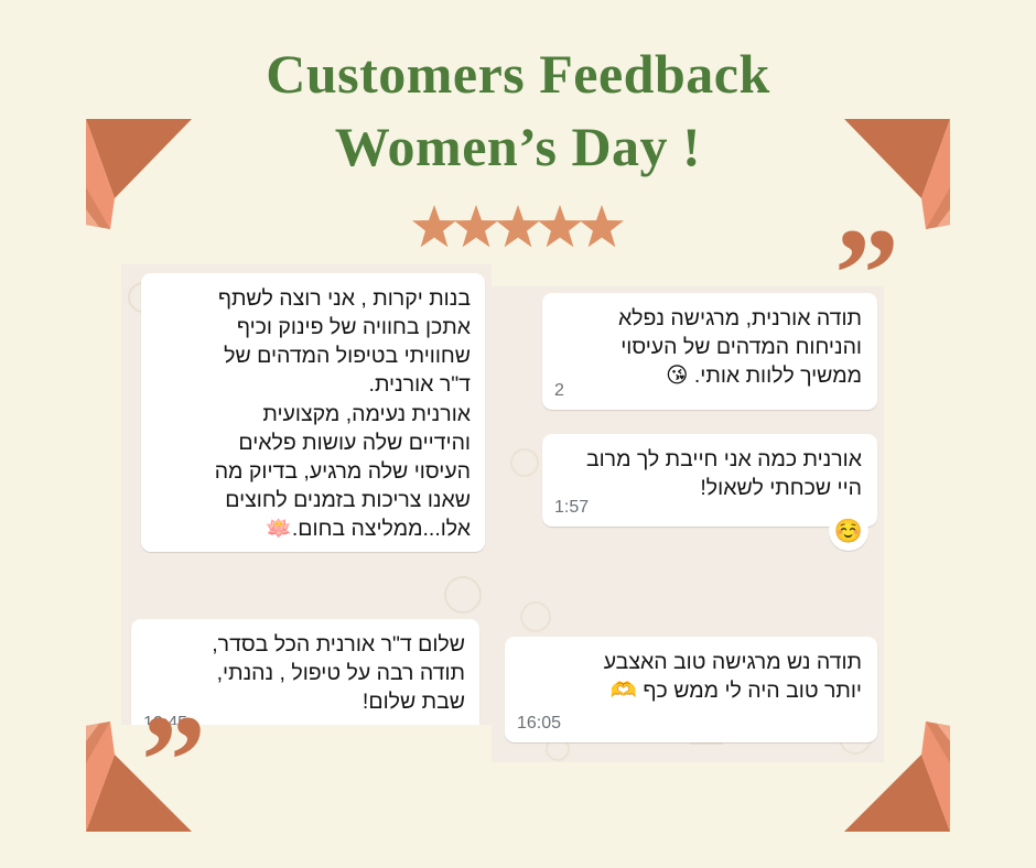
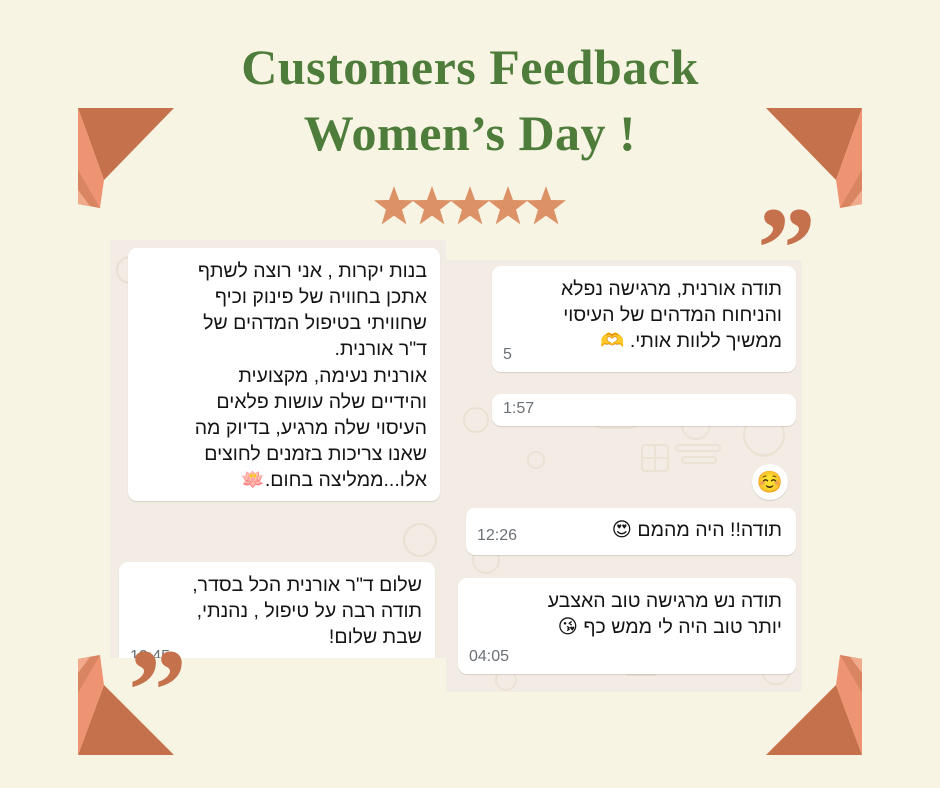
  Customers Feedback
  Women’s Day !
  ”
  ”
  בנות יקרות , אני רוצה לשתף
  אתכן בחוויה של פינוק וכיף
  שחוויתי בטיפול המדהים של
  ד"ר אורנית.
  אורנית נעימה, מקצועית
  והידיים שלה עושות פלאים
  העיסוי שלה מרגיע, בדיוק מה
  שאנו צריכות בזמנים לחוצים
  אלו...ממליצה בחום.🪷
  שלום ד"ר אורנית הכל בסדר,
  תודה רבה על טיפול , נהנתי,
  שבת שלום!
  12:45
  תודה אורנית, מרגישה נפלא
  והניחוח המדהים של העיסוי
- ממשיך ללוות אותי. 😘
+ ממשיך ללוות אותי. 🫶
- 2
+ 5
- אורנית כמה אני חייבת לך מרוב
- היי שכחתי לשאול!
  1:57
  ☺️
+ תודה!! היה מהמם 😍
+ 12:26
  תודה נש מרגישה טוב האצבע
- יותר טוב היה לי ממש כף 🫶
+ יותר טוב היה לי ממש כף 😘
- 16:05
+ 04:05
